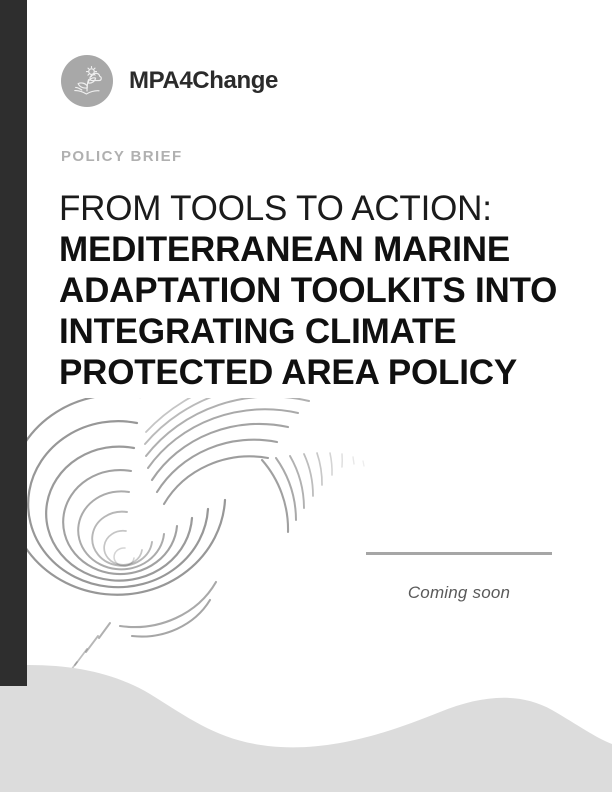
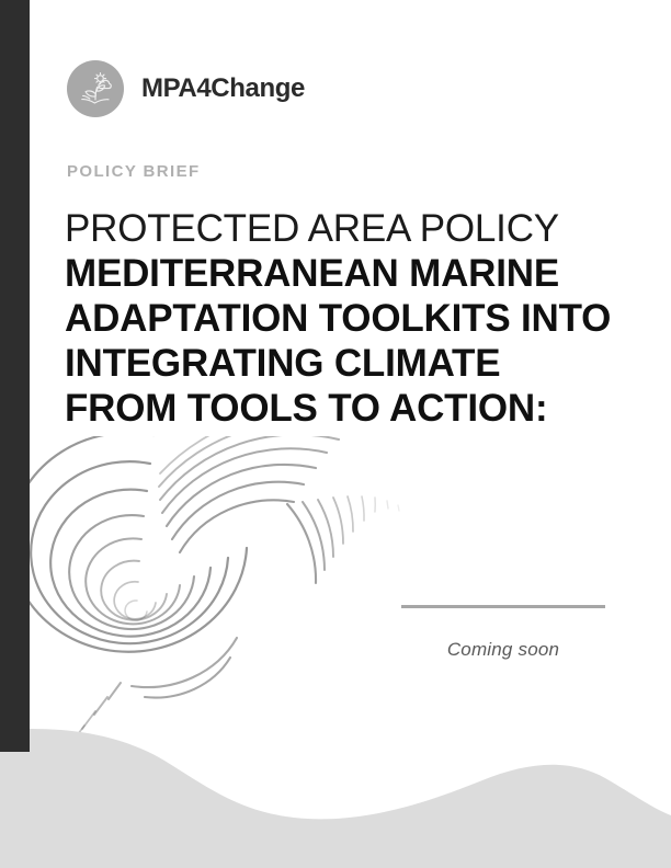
  MPA4Change
  POLICY BRIEF
- FROM TOOLS TO ACTION:
+ PROTECTED AREA POLICY
  MEDITERRANEAN MARINE
  ADAPTATION TOOLKITS INTO
  INTEGRATING CLIMATE
- PROTECTED AREA POLICY
+ FROM TOOLS TO ACTION:
  Coming soon
